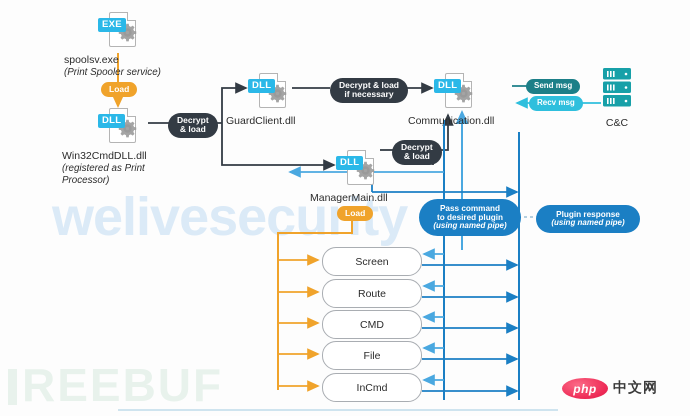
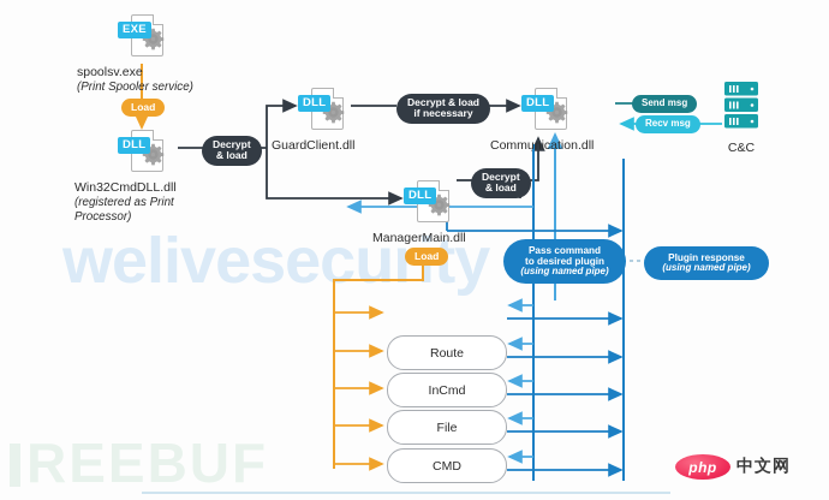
  welivesecuy
  REEBUF
  php
  中文网
  EXE
  spoolsv.exe
  (Print Spooler service)
  Load
  DLL
  Win32CmdDLL.dll
  (registered as Print
  Processor)
  Decrypt
  & load
  DLL
  GuardClient.dll
  Decrypt & load
  if necessary
  DLL
  Communication.dll
  Send msg
  Recv msg
  C&C
  DLL
  ManagerMain.dll
  Decrypt
  & load
  Load
  Pass command
  to desired plugin
  (using named pipe)
  Plugin response
  (using named pipe)
- Screen
  Route
- CMD
+ InCmd
  File
- InCmd
+ CMD
